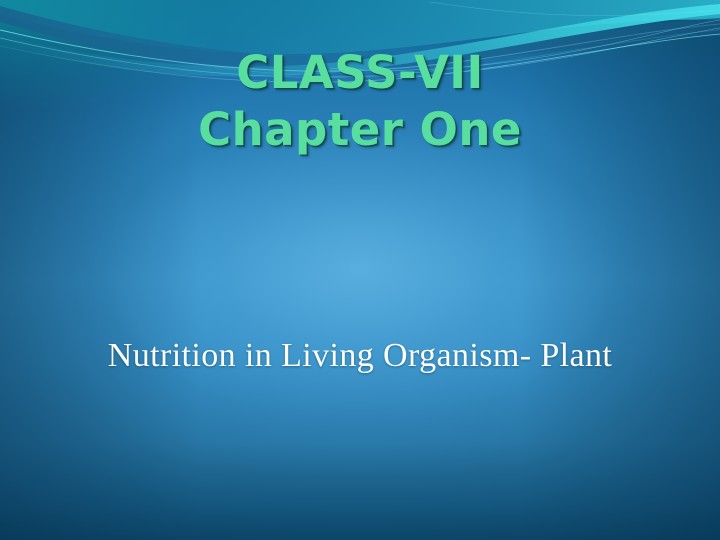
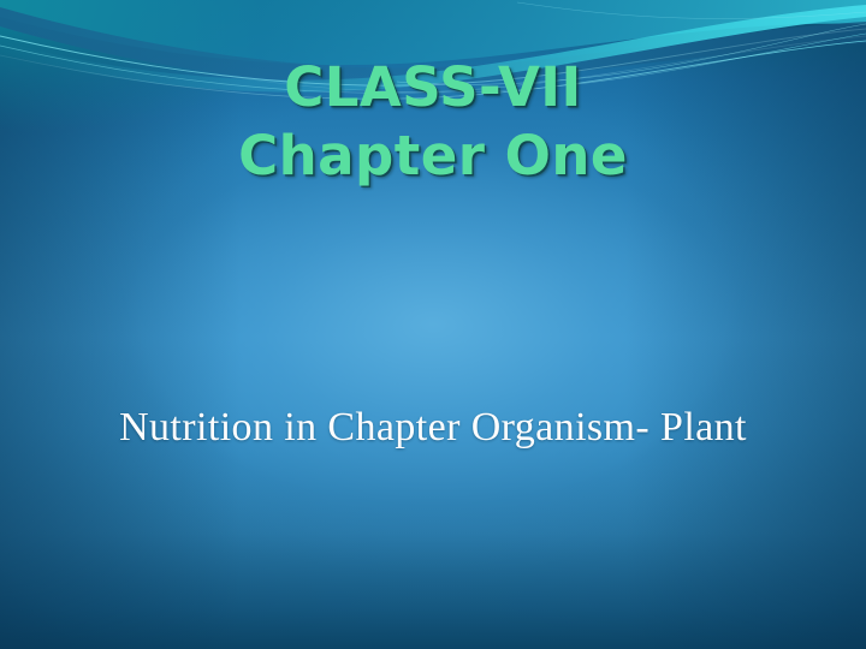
  CLASS-VII
  Chapter One
- Nutrition in Living Organism- Plant
+ Nutrition in Chapter Organism- Plant
